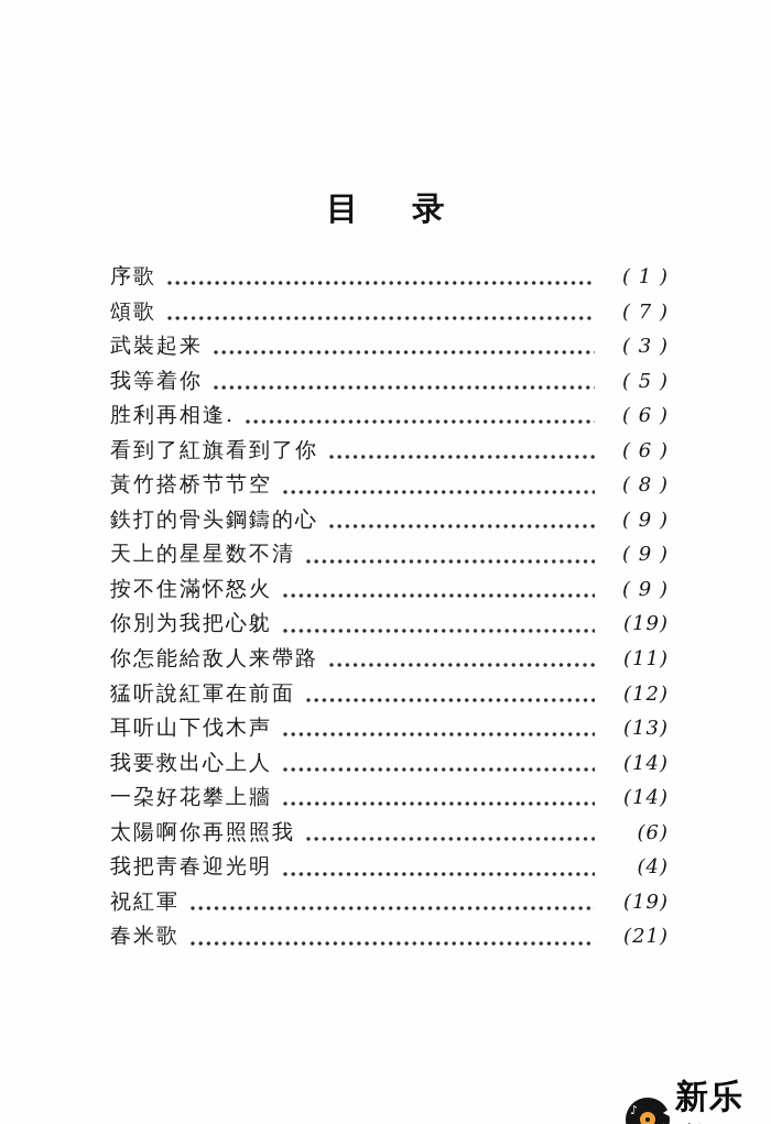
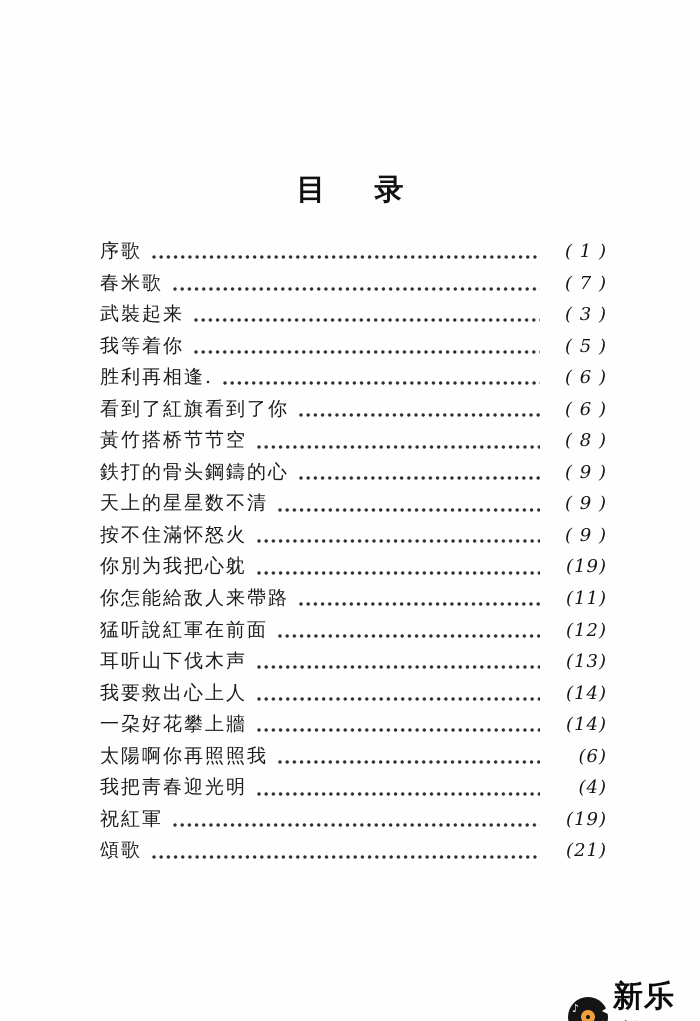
  目 录
  序歌
  ( 1 )
- 頌歌
+ 春米歌
  ( 7 )
  武裝起来
  ( 3 )
  我等着你
  ( 5 )
  胜利再相逢.
  ( 6 )
  看到了紅旗看到了你
  ( 6 )
  黃竹搭桥节节空
  ( 8 )
  鉄打的骨头鋼鑄的心
  ( 9 )
  天上的星星数不清
  ( 9 )
  按不住滿怀怒火
  ( 9 )
  你別为我把心躭
  (19)
  你怎能給敌人来帶路
  (11)
  猛听說紅軍在前面
  (12)
  耳听山下伐木声
  (13)
  我要救出心上人
  (14)
  一朶好花攀上牆
  (14)
  太陽啊你再照照我
  (6)
  我把靑春迎光明
  (4)
  祝紅軍
  (19)
- 春米歌
+ 頌歌
  (21)
  ♪
